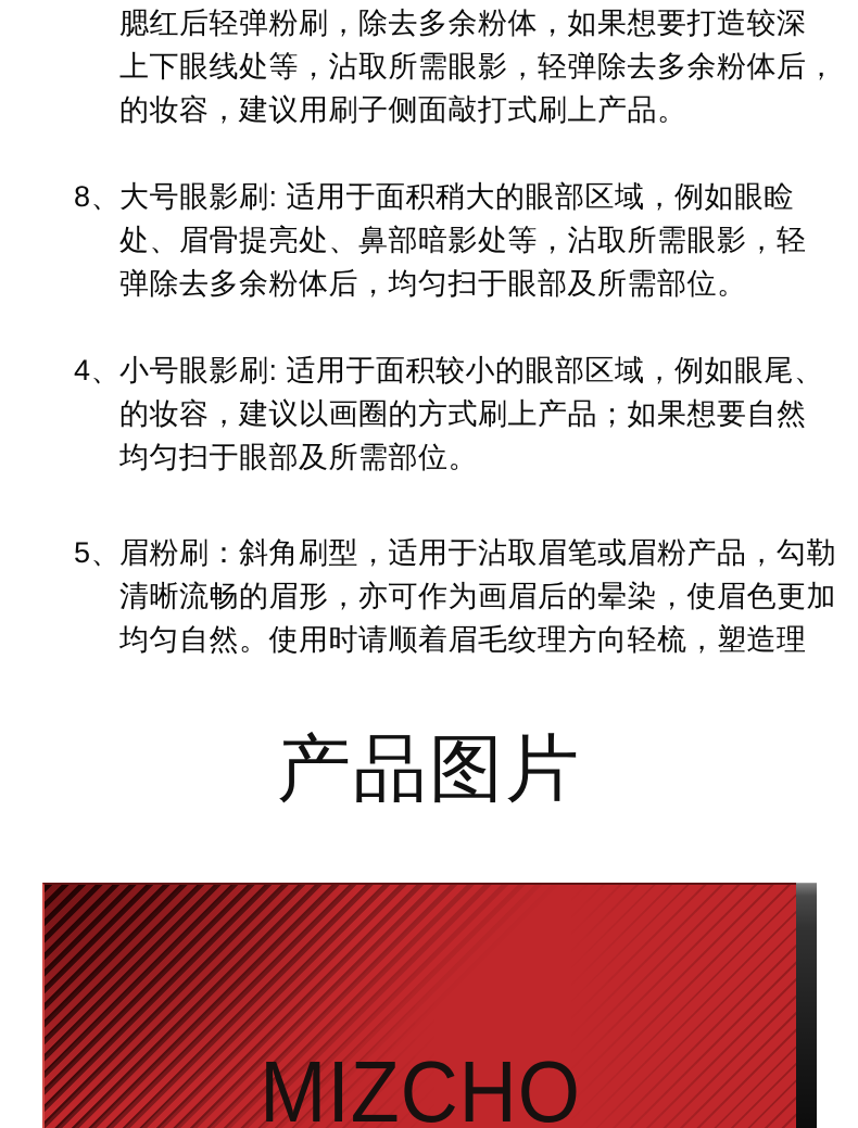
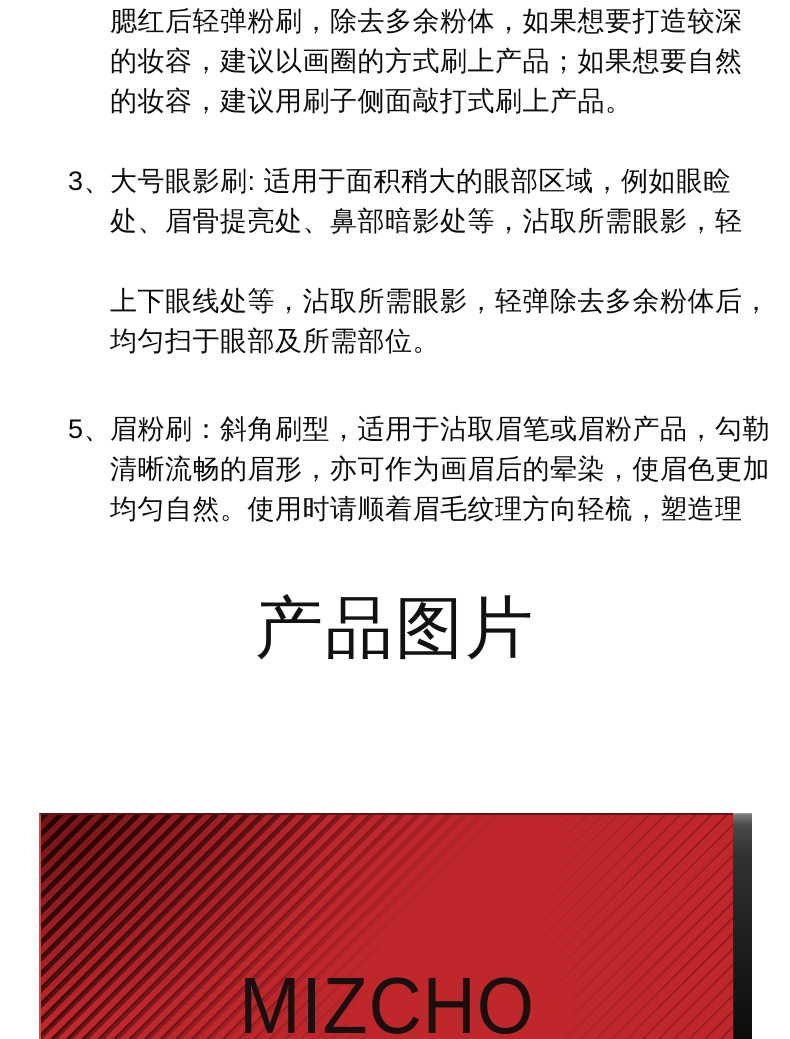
  腮红后轻弹粉刷，除去多余粉体，如果想要打造较深
- 上下眼线处等，沾取所需眼影，轻弹除去多余粉体后，
+ 的妆容，建议以画圈的方式刷上产品；如果想要自然
  的妆容，建议用刷子侧面敲打式刷上产品。
- 8、
+ 3、
  大号眼影刷: 适用于面积稍大的眼部区域，例如眼睑
  处、眉骨提亮处、鼻部暗影处等，沾取所需眼影，轻
- 弹除去多余粉体后，均匀扫于眼部及所需部位。
- 4、
- 小号眼影刷: 适用于面积较小的眼部区域，例如眼尾、
- 的妆容，建议以画圈的方式刷上产品；如果想要自然
+ 上下眼线处等，沾取所需眼影，轻弹除去多余粉体后，
  均匀扫于眼部及所需部位。
  5、
  眉粉刷：斜角刷型，适用于沾取眉笔或眉粉产品，勾勒
  清晰流畅的眉形，亦可作为画眉后的晕染，使眉色更加
  均匀自然。使用时请顺着眉毛纹理方向轻梳，塑造理
  产品图片
  MIZCHO
